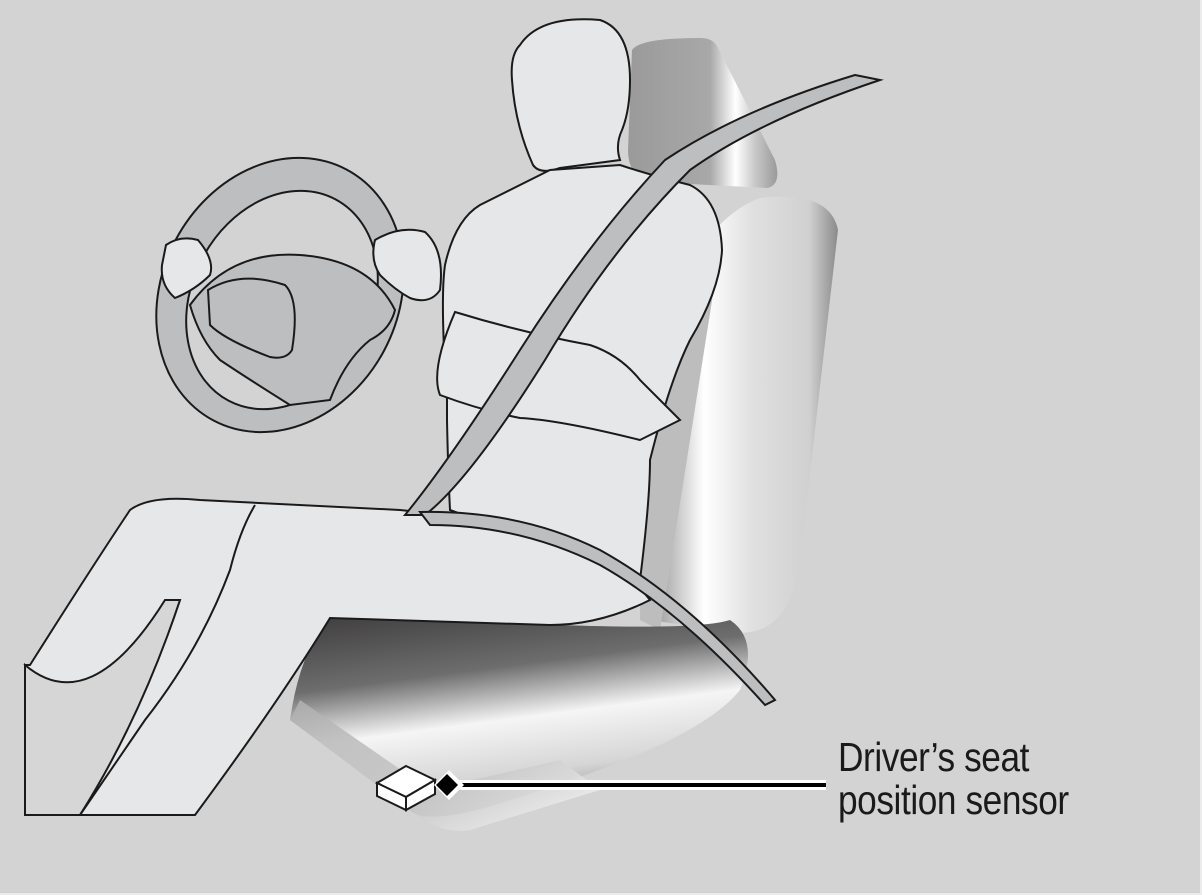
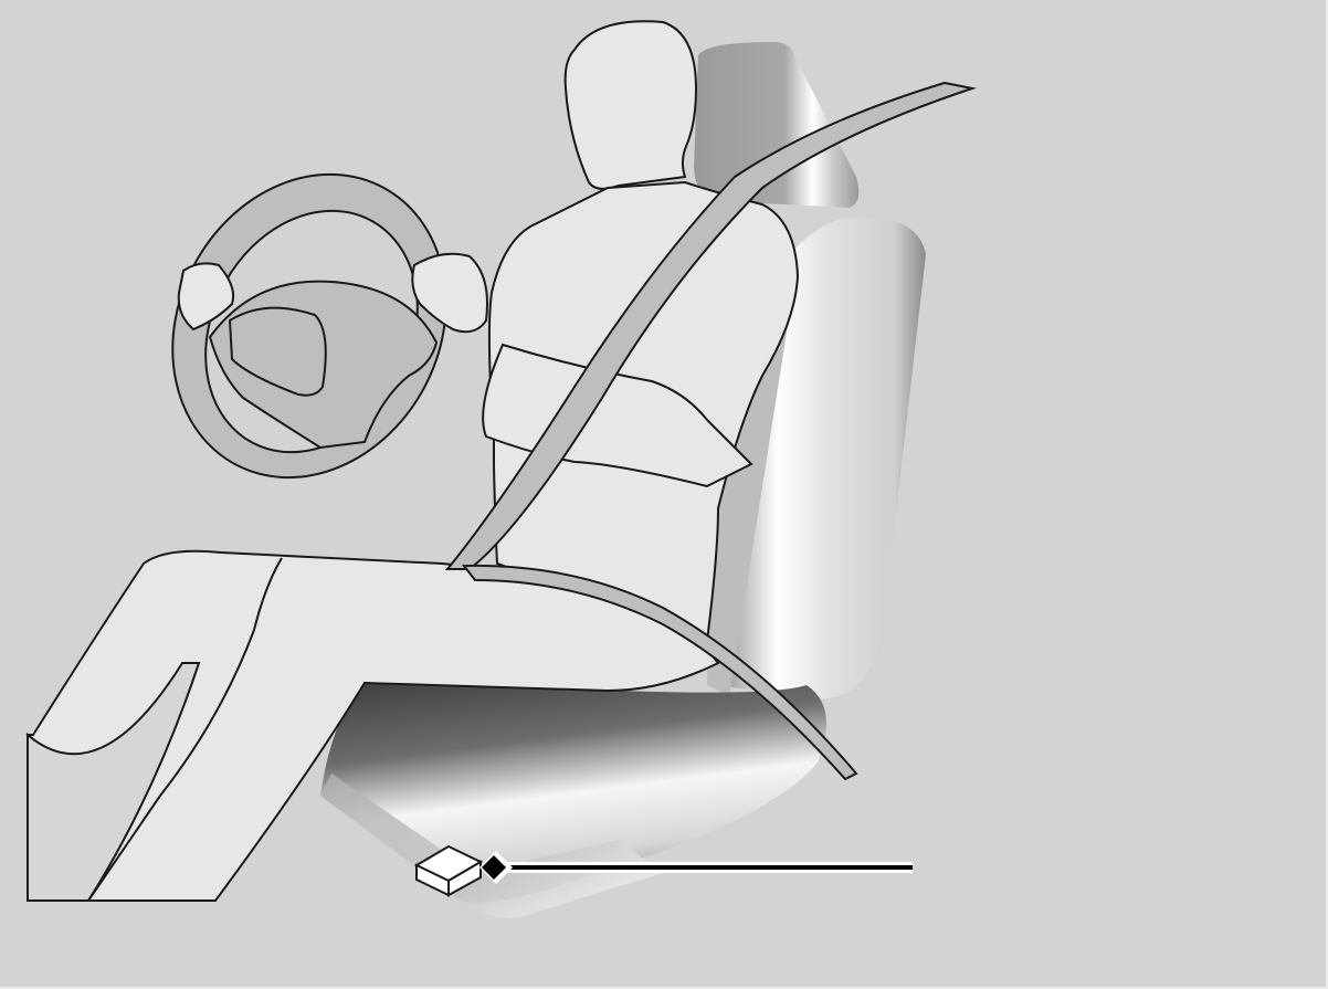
- Driver’s seat
- position sensor
